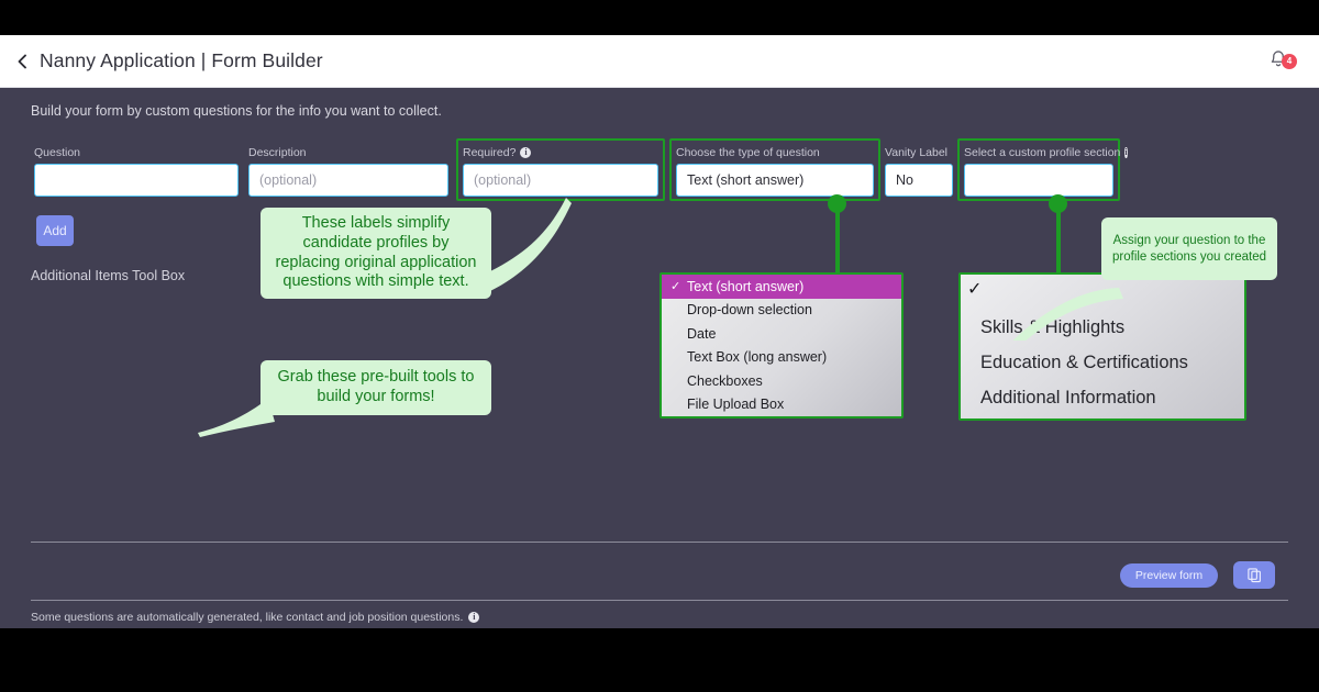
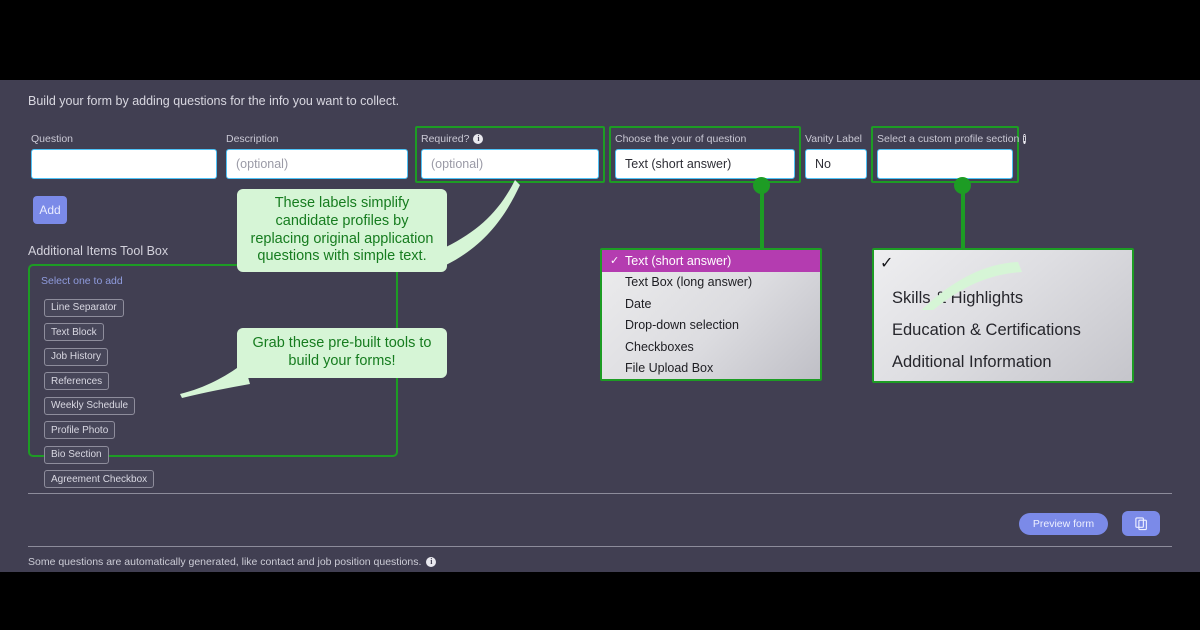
- Nanny Application | Form Builder
- 4
- Build your form by custom questions for the info you want to collect.
+ Build your form by adding questions for the info you want to collect.
  Question
  Description
  (optional)
  Required?
  i
  (optional)
- Choose the type of question
+ Choose the your of question
  Text (short answer)
  Vanity Label
  No
  Select a custom profile section
  i
  Add
  Additional Items Tool Box
+ Select one to add
+ Line Separator
+ Text Block
+ Job History
+ References
+ Weekly Schedule
+ Profile Photo
+ Bio Section
+ Agreement Checkbox
  Preview form
  Some questions are automatically generated, like contact and job position questions.
  i
  ✓
  Text (short answer)
- Drop-down selection
+ Text Box (long answer)
  Date
- Text Box (long answer)
+ Drop-down selection
  Checkboxes
  File Upload Box
  ✓
  Skills Highlights
  Education & Certifications
  Additional Information
  These labels simplify candidate profiles by replacing original application questions with simple text.
  Grab these pre-built tools to build your forms!
- Assign your question to the profile sections you created
